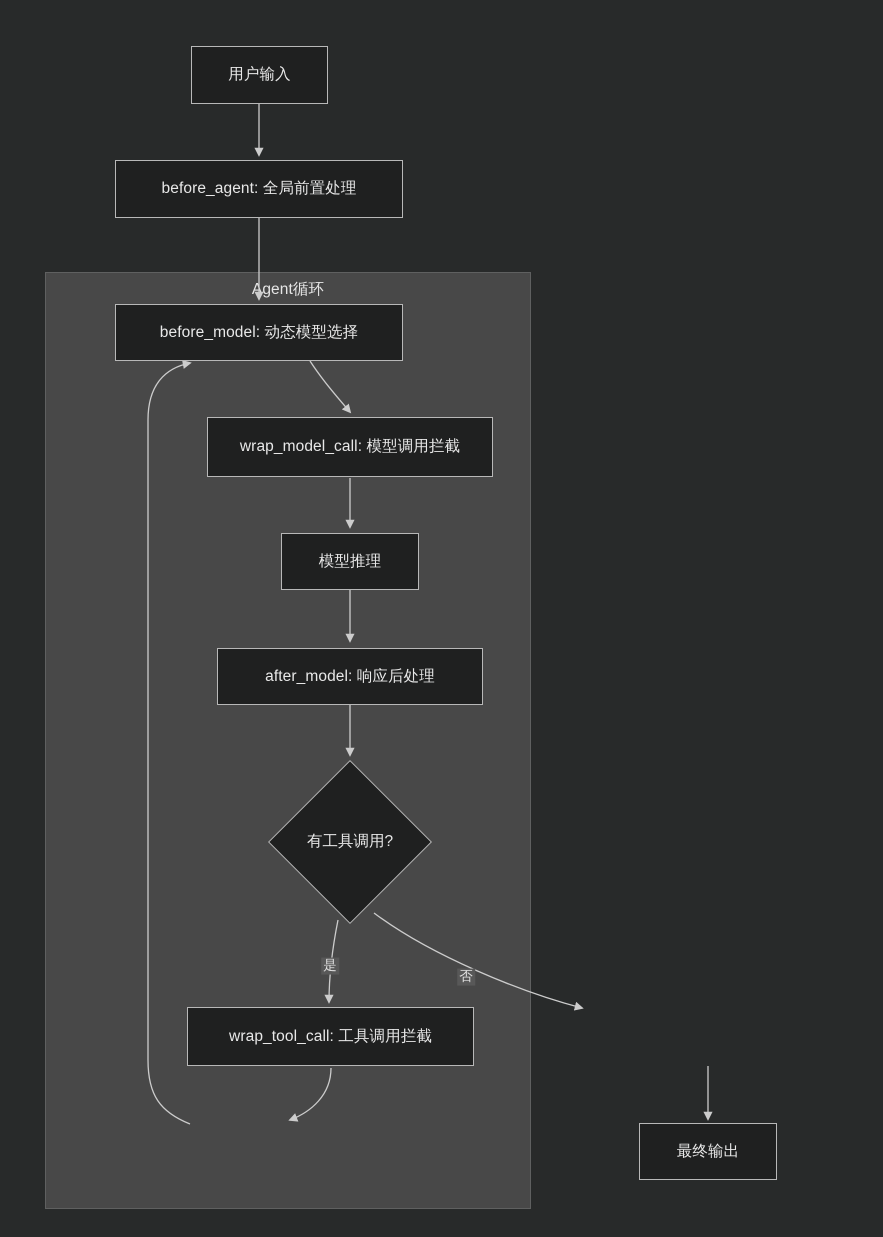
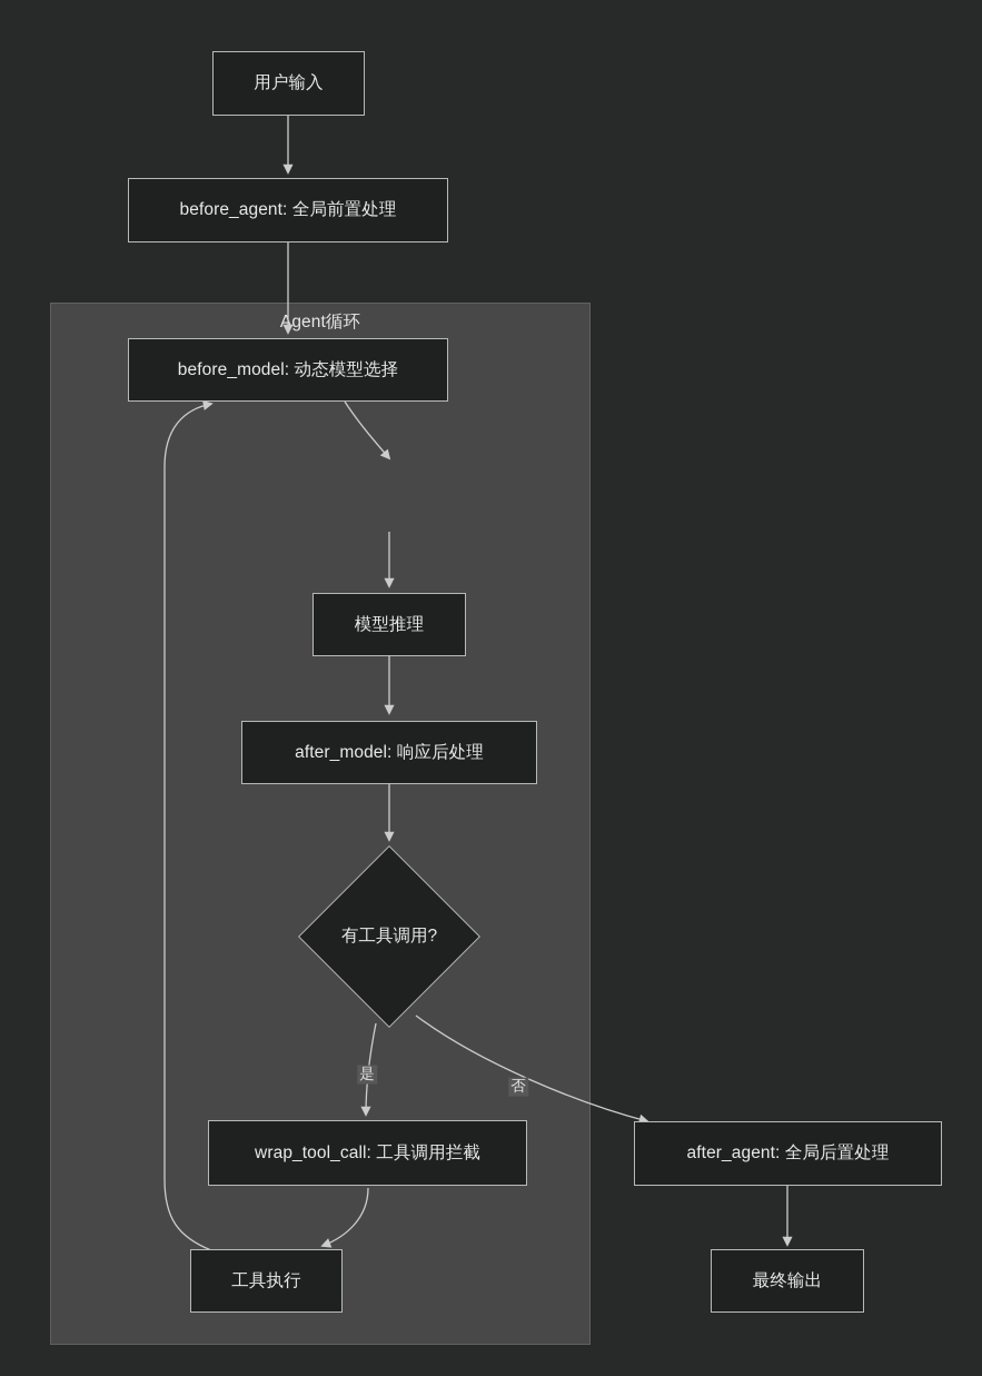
  Agent循环
  用户输入
  before_agent: 全局前置处理
  before_model: 动态模型选择
- wrap_model_call: 模型调用拦截
  模型推理
  after_model: 响应后处理
  有工具调用?
  wrap_tool_call: 工具调用拦截
+ 工具执行
+ after_agent: 全局后置处理
  最终输出
  是
  否
